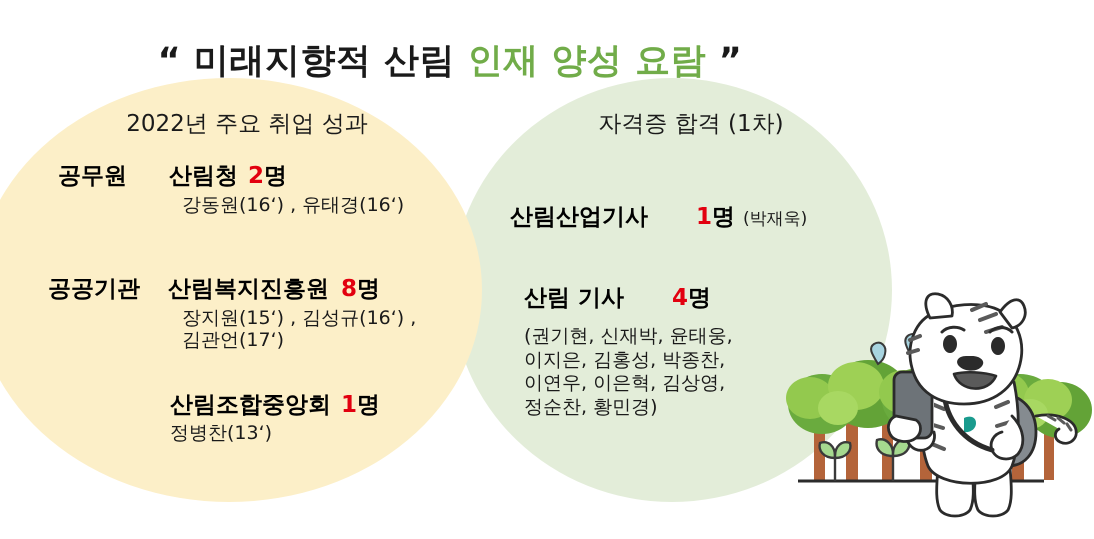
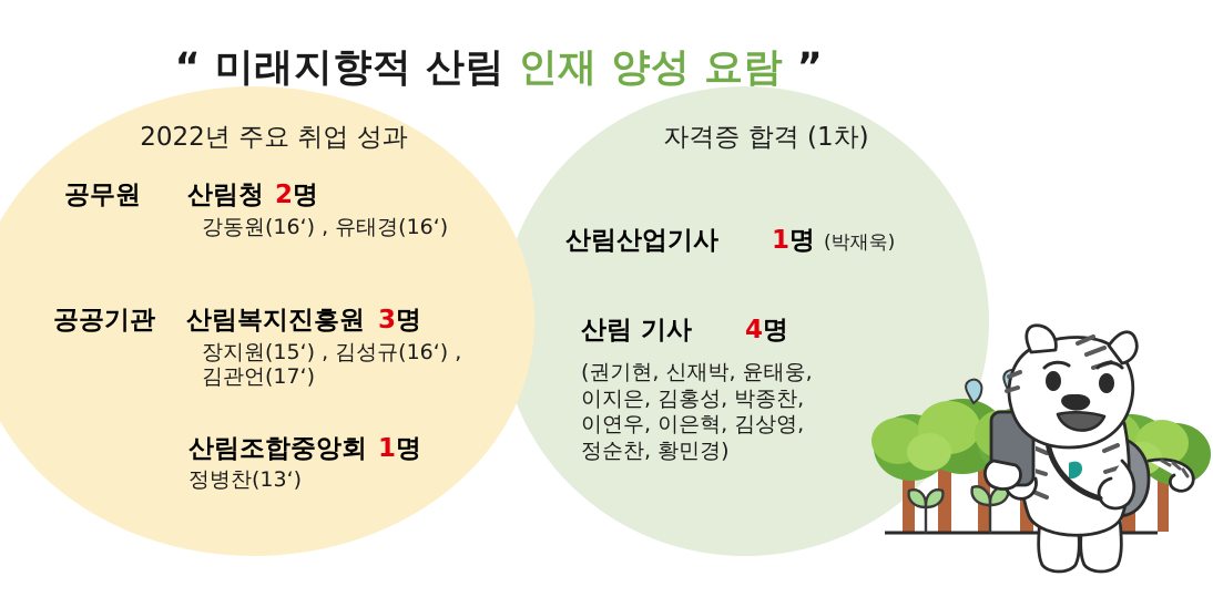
  “ 미래지향적 산림 인재 양성 요람 ”
  2022년 주요 취업 성과
  공무원
  산림청
  2명
  강동원(16‘) , 유태경(16‘)
  공공기관
  산림복지진흥원
- 8명
+ 3명
  장지원(15‘) , 김성규(16‘) ,
  김관언(17‘)
  산림조합중앙회
  1명
  정병찬(13‘)
  자격증 합격 (1차)
  산림산업기사
  1명
  (박재욱)
  산림 기사
  4명
  (권기현, 신재박, 윤태웅,
  이지은, 김홍성, 박종찬,
  이연우, 이은혁, 김상영,
  정순찬, 황민경)
